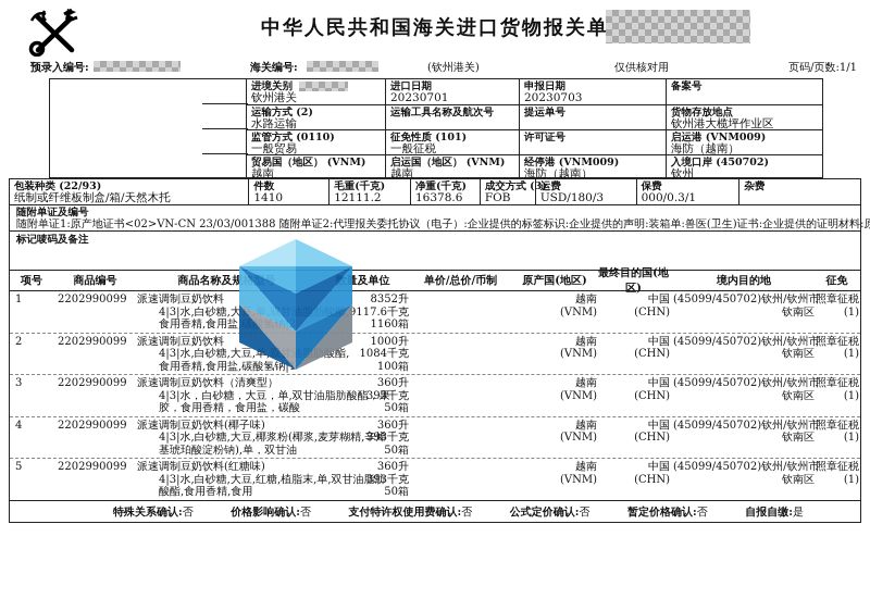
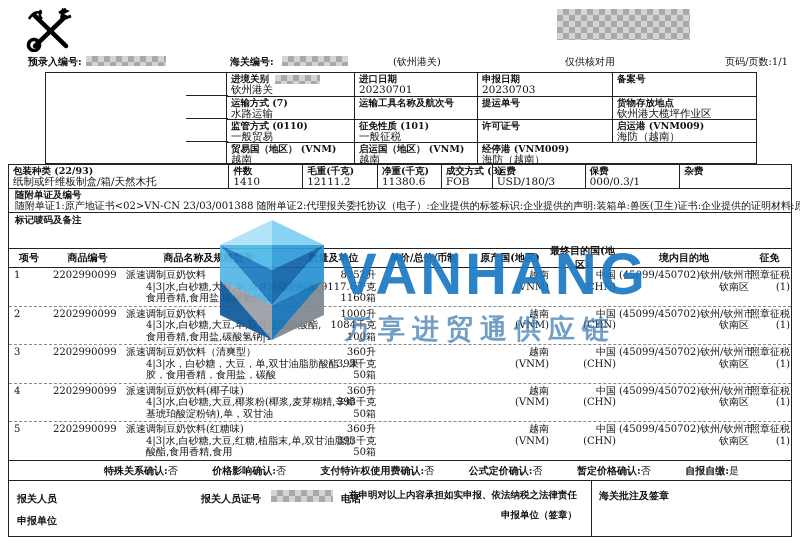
- 中华人民共和国海关进口货物报关单
  预录入编号:
  海关编号:
  (钦州港关)
  仅供核对用
  页码/页数:1/1
  进境关别
  钦州港关
  进口日期
  20230701
  申报日期
  20230703
  备案号
- 运输方式 (2)
+ 运输方式 (7)
  水路运输
  运输工具名称及航次号
  提运单号
  货物存放地点
  钦州港大榄坪作业区
  监管方式 (0110)
  一般贸易
  征免性质 (101)
  一般征税
  许可证号
  启运港 (VNM009)
  海防（越南）
  贸易国（地区） (VNM)
  越南
  启运国（地区） (VNM)
  越南
  经停港 (VNM009)
  海防（越南）
- 入境口岸 (450702)
- 钦州
  包装种类 (22/93)
  纸制或纤维板制盒/箱/天然木托
  件数
  1410
  毛重(千克)
  12111.2
  净重(千克)
- 16378.6
+ 11380.6
  成交方式 (
  FOB
  运费
  USD/180/3
  保费
  000/0.3/1
  杂费
  随附单证及编号
  随附单证1:原产地证书<02>VN-CN 23/03/001388 随附单证2:代理报关委托协议（电子）:企业提供的标签标识:企业提供的声明:装箱单:兽医(卫生)证书:企业提供的证明材料:原
  标记唛码及备注
  项号
  商品编号
  单价/总价/币制
  原产国(地区)
  最终目的国(地区)
  境内目的地
  征免
  1
  2202990099
  派速调制豆奶饮料
  8352升
  9117.6千克
  1160箱
  越南
  (VNM)
  中国
  (CHN)
  (45099/450702)钦州/钦州市
  钦南区
  照章征税
  (1)
  2
  2202990099
  派速调制豆奶饮料
  食用香精,食用盐,碳酸氢钠|
  1000升
  1084千克
  100箱
  越南
  (VNM)
  中国
  (CHN)
  (45099/450702)钦州/钦州市
  钦南区
  照章征税
  (1)
  3
  2202990099
  派速调制豆奶饮料（清爽型）
  4|3|水，白砂糖，大豆，单,双甘油脂
  胶，食用香精，食用盐，碳酸
  360升
  393千克
  50箱
  越南
  (VNM)
  中国
  (CHN)
  (45099/450702)钦州/钦州市
  钦南区
  照章征税
  (1)
  4
  2202990099
  派速调制豆奶饮料(椰子味)
  4|3|水,白砂糖,大豆,椰浆粉(椰浆,麦芽
  基琥珀酸淀粉钠),单，双甘油
  360升
  393千克
  50箱
  越南
  (VNM)
  中国
  (CHN)
  (45099/450702)钦州/钦州市
  钦南区
  照章征税
  (1)
  5
  2202990099
  派速调制豆奶饮料(红糖味)
  4|3|水,白砂糖,大豆,红糖,植脂末,单,双
  酸酯,食用香精,食用
  360升
  393千克
  50箱
  越南
  (VNM)
  中国
  (CHN)
  (45099/450702)钦州/钦州市
  钦南区
  照章征税
  (1)
  特殊关系确认:否
  价格影响确认:否
  支付特许权使用费确认:否
  公式定价确认:否
  暂定价格确认:否
  自报自缴:是
+ 报关人员
+ 报关人员证号
+ 电话
+ 兹申明对以上内容承担如实申报、依法纳税之法律责任
+ 申报单位（签章）
+ 海关批注及签章
+ 申报单位
+ VANHANG
+ 万享进贸通供应链
